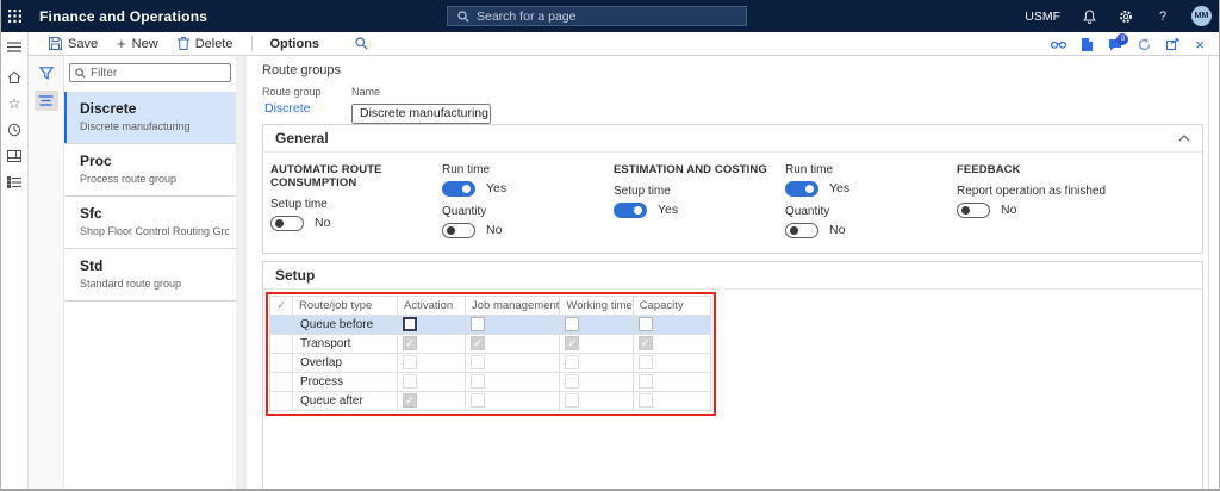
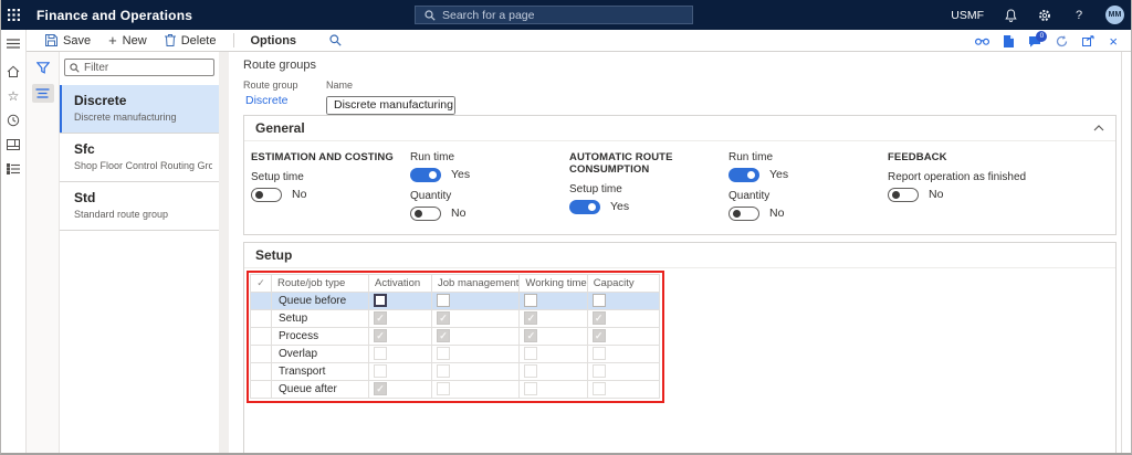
  Finance and Operations
  Search for a page
  USMF
  ?
  ☆
  Save
  +
  New
  Delete
  Options
  ×
  Filter
  Discrete
  Discrete manufacturing
- Proc
- Process route group
  Sfc
  Shop Floor Control Routing Gro
  Std
  Standard route group
  Route groups
  Route group
  Discrete
  Name
  Discrete manufacturing
  General
- AUTOMATIC ROUTE CONSUMPTION
+ ESTIMATION AND COSTING
  Setup time
  No
  Run time
  Yes
  Quantity
  No
- ESTIMATION AND COSTING
+ AUTOMATIC ROUTE CONSUMPTION
  Setup time
  Yes
  Run time
  Yes
  Quantity
  No
  FEEDBACK
  Report operation as finished
  No
  Setup
  ✓	Route/job type	Activation	Job management	Working time	Capacity
  	Queue before
+ 	Setup	✓	✓	✓	✓
- 	Transport	✓	✓	✓	✓
+ 	Process	✓	✓	✓	✓
  	Overlap
- 	Process
+ 	Transport
  	Queue after	✓
